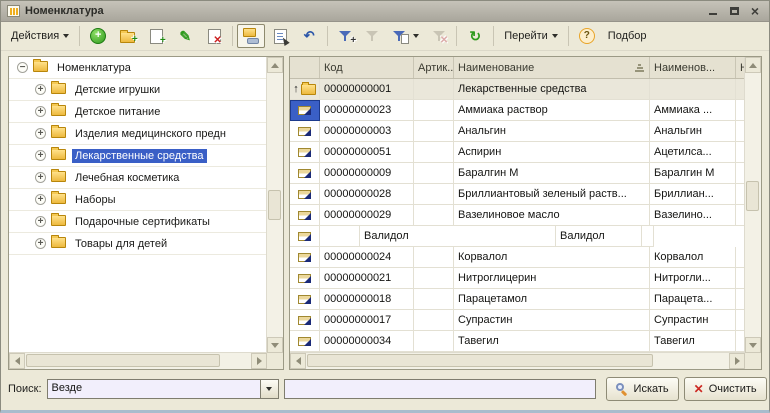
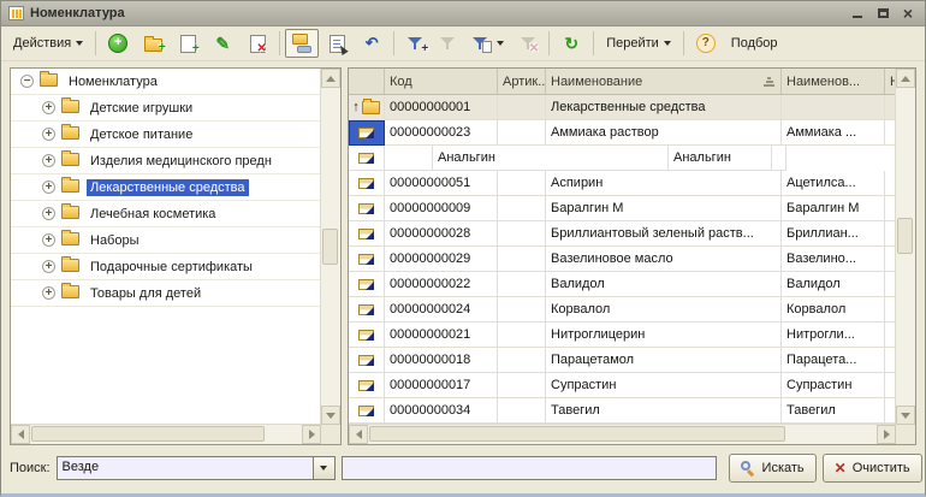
  Номенклатура
  ×
  Действия
  +
  +
  +
  ✎
  ✕
  ↶
  +
  ✕
  ↻
  Перейти
  ?
  Подбор
  −
  Номенклатура
  +
  Детские игрушки
  +
  Детское питание
  +
  Изделия медицинского предн
  +
  Лекарственные средства
  +
  Лечебная косметика
  +
  Наборы
  +
  Подарочные сертификаты
  +
  Товары для детей
  Код
  Артик..
  Наименование
  Наименов...
  ↑
  00000000001
  Лекарственные средства
  00000000023
  Аммиака раствор
  Аммиака ...
- 00000000003
  Анальгин
  Анальгин
  00000000051
  Аспирин
  Ацетилса...
  00000000009
  Баралгин М
  Баралгин М
  00000000028
  Бриллиантовый зеленый раств...
  Бриллиан...
  00000000029
  Вазелиновое масло
  Вазелино...
+ 00000000022
  Валидол
  Валидол
  00000000024
  Корвалол
  Корвалол
  00000000021
  Нитроглицерин
  Нитрогли...
  00000000018
  Парацетамол
  Парацета...
  00000000017
  Супрастин
  Супрастин
  00000000034
  Тавегил
  Тавегил
  Поиск:
  Везде
  Искать
  ✕
  Очистить
